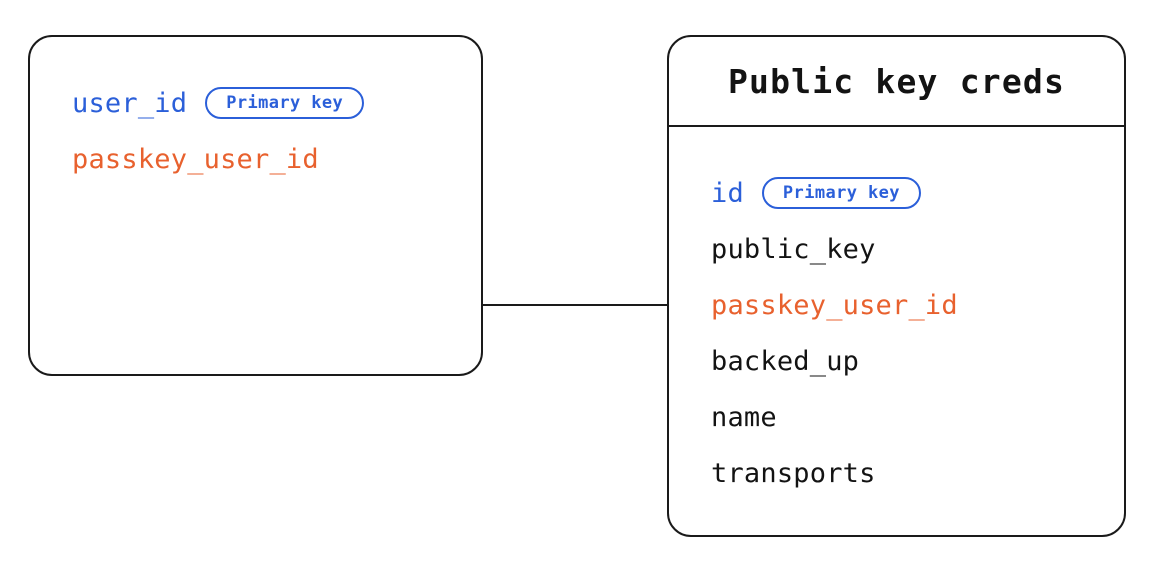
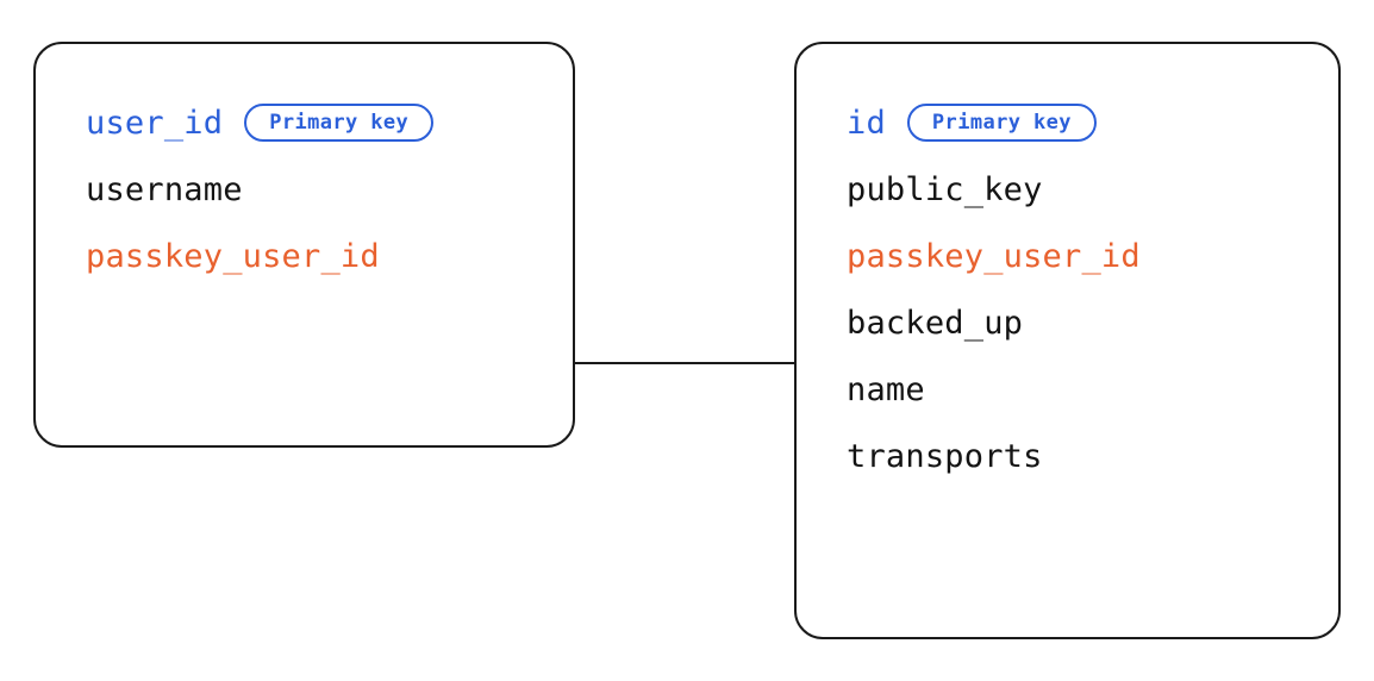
  user_id
  Primary key
+ username
  passkey_user_id
- Public key creds
  id
  Primary key
  public_key
  passkey_user_id
  backed_up
  name
  transports
